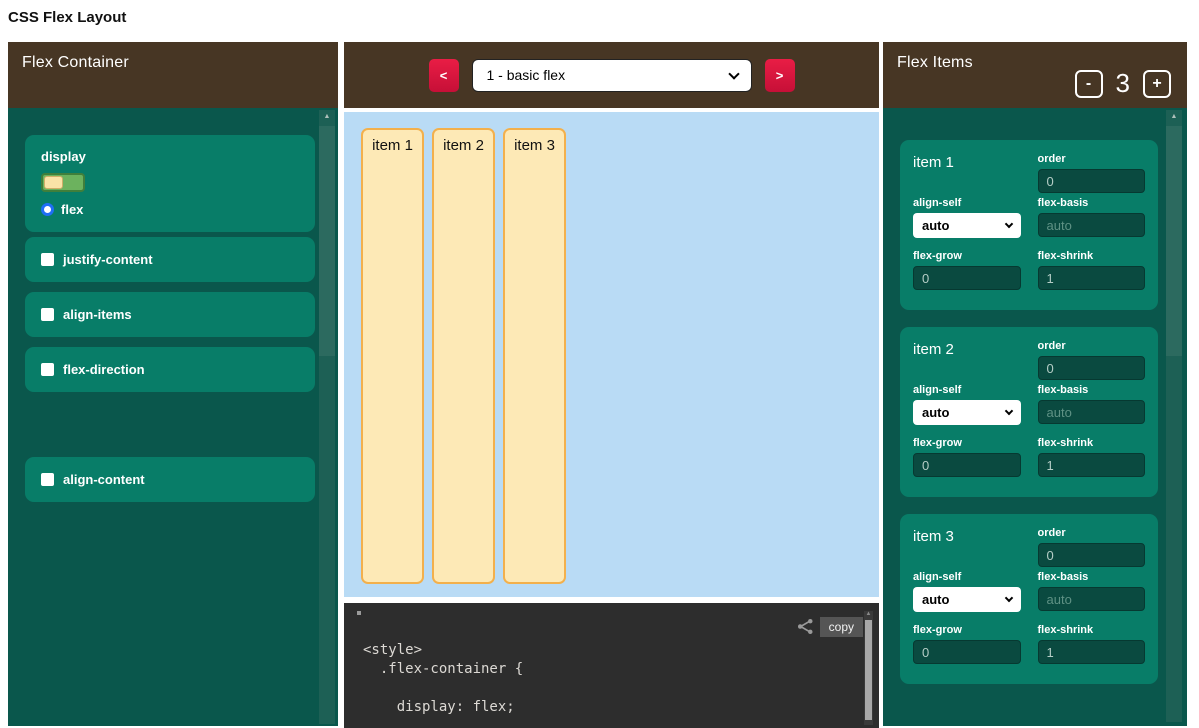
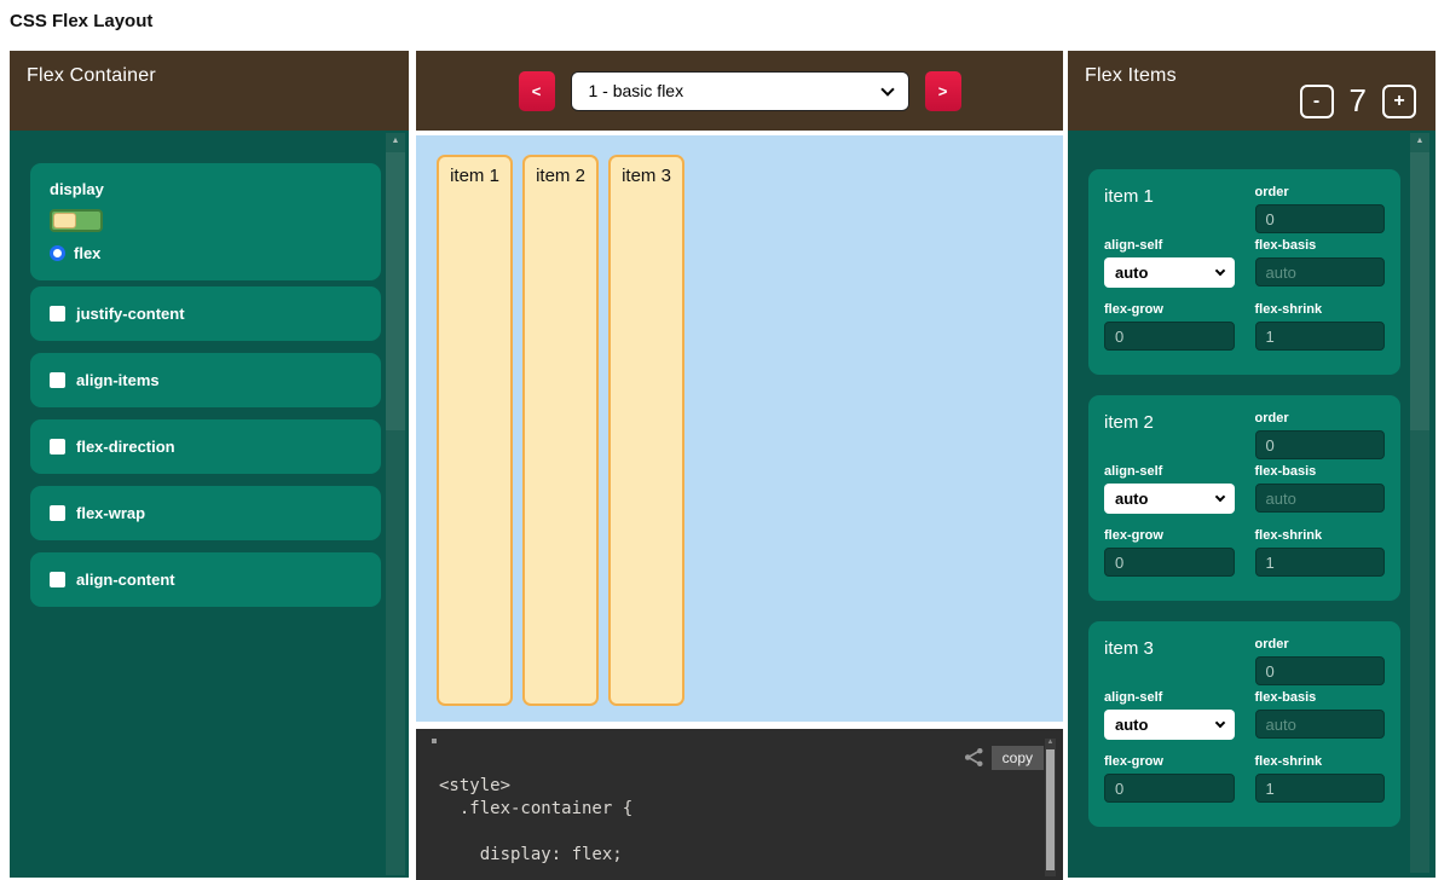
  CSS Flex Layout
  Flex Container
  display
  flex
  justify-content
  align-items
  flex-direction
+ flex-wrap
  align-content
  <
  1 - basic flex
  >
  item 1
  item 2
  item 3
  <style> .flex-container { display: flex;
  copy
  Flex Items
  -
- 3
+ 7
  +
  item 1
  order
  0
  align-self
  auto
  flex-basis
  auto
  flex-grow
  0
  flex-shrink
  1
  item 2
  order
  0
  align-self
  auto
  flex-basis
  auto
  flex-grow
  0
  flex-shrink
  1
  item 3
  order
  0
  align-self
  auto
  flex-basis
  auto
  flex-grow
  0
  flex-shrink
  1
